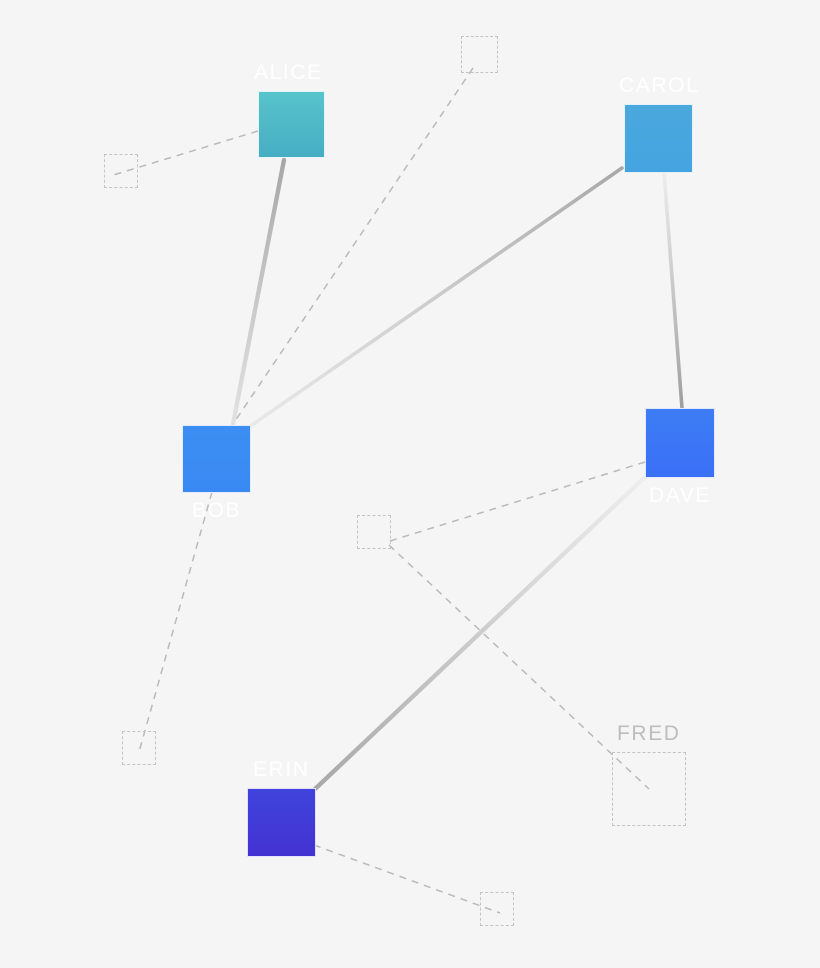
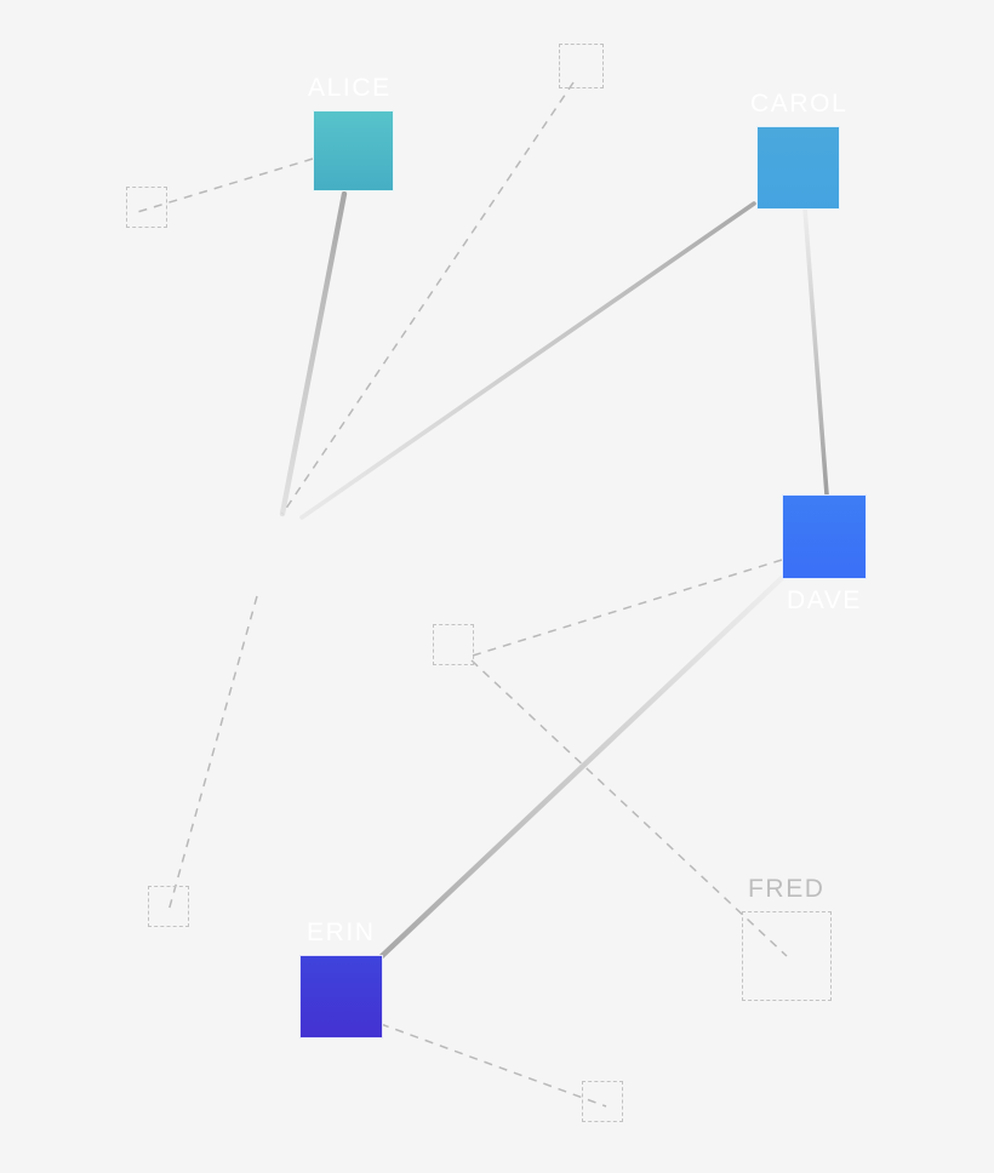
- BOB
  FRED
